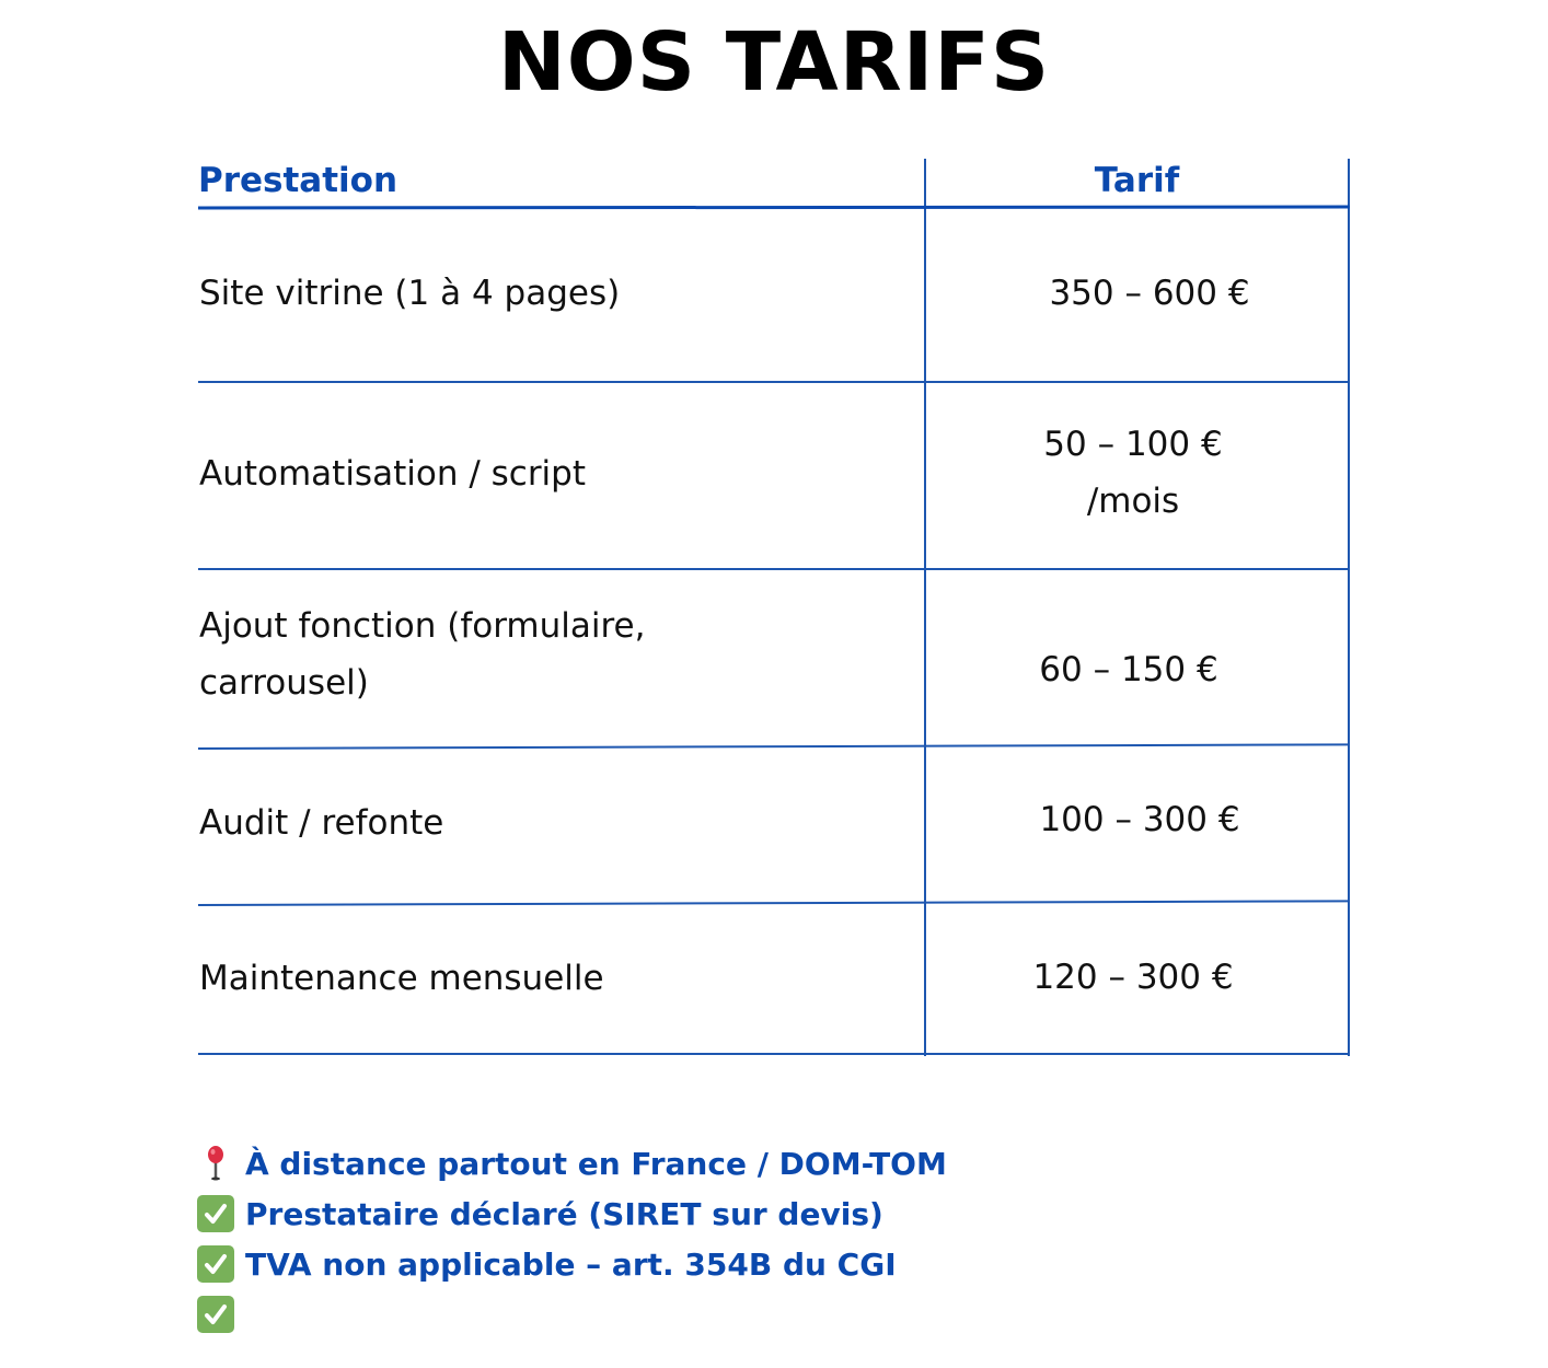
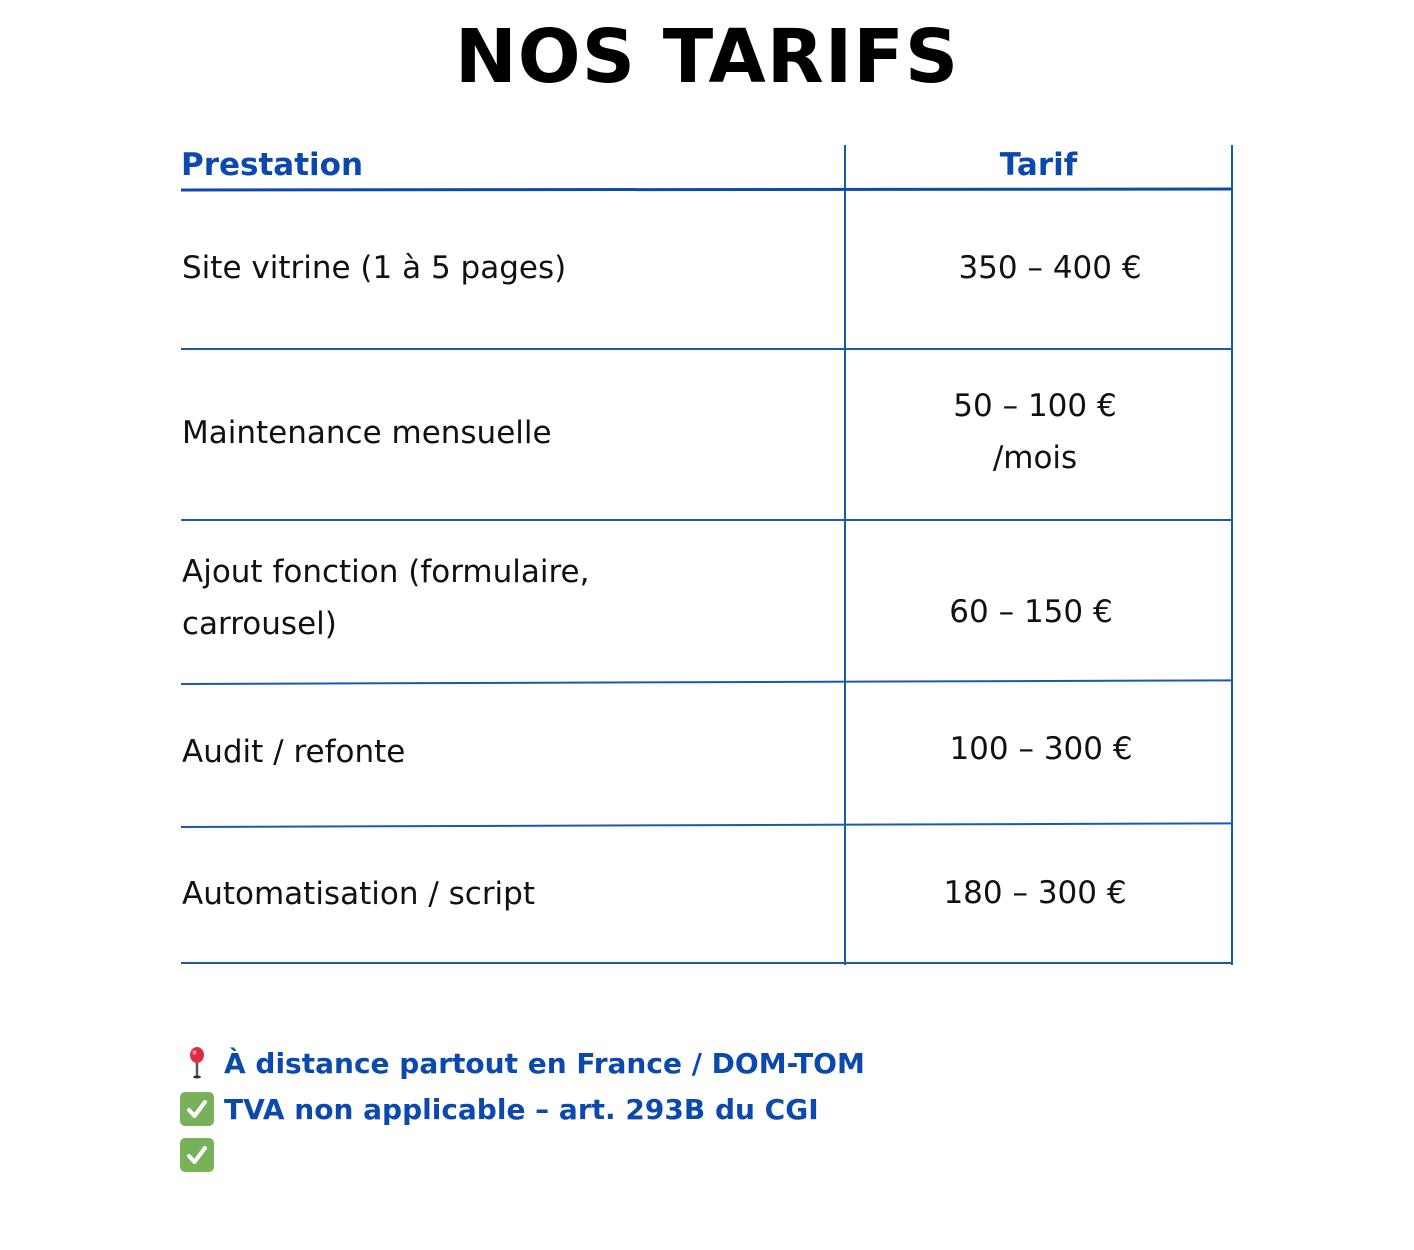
  NOS TARIFS
  Prestation
  Tarif
- Site vitrine (1 à 4 pages)
+ Site vitrine (1 à 5 pages)
- 350 – 600 €
+ 350 – 400 €
- Automatisation / script
+ Maintenance mensuelle
  50 – 100 €
  /mois
  Ajout fonction (formulaire,
  carrousel)
  60 – 150 €
  Audit / refonte
  100 – 300 €
- Maintenance mensuelle
+ Automatisation / script
- 120 – 300 €
+ 180 – 300 €
  À distance partout en France / DOM-TOM
- Prestataire déclaré (SIRET sur devis)
- TVA non applicable – art. 354B du CGI
+ TVA non applicable – art. 293B du CGI
